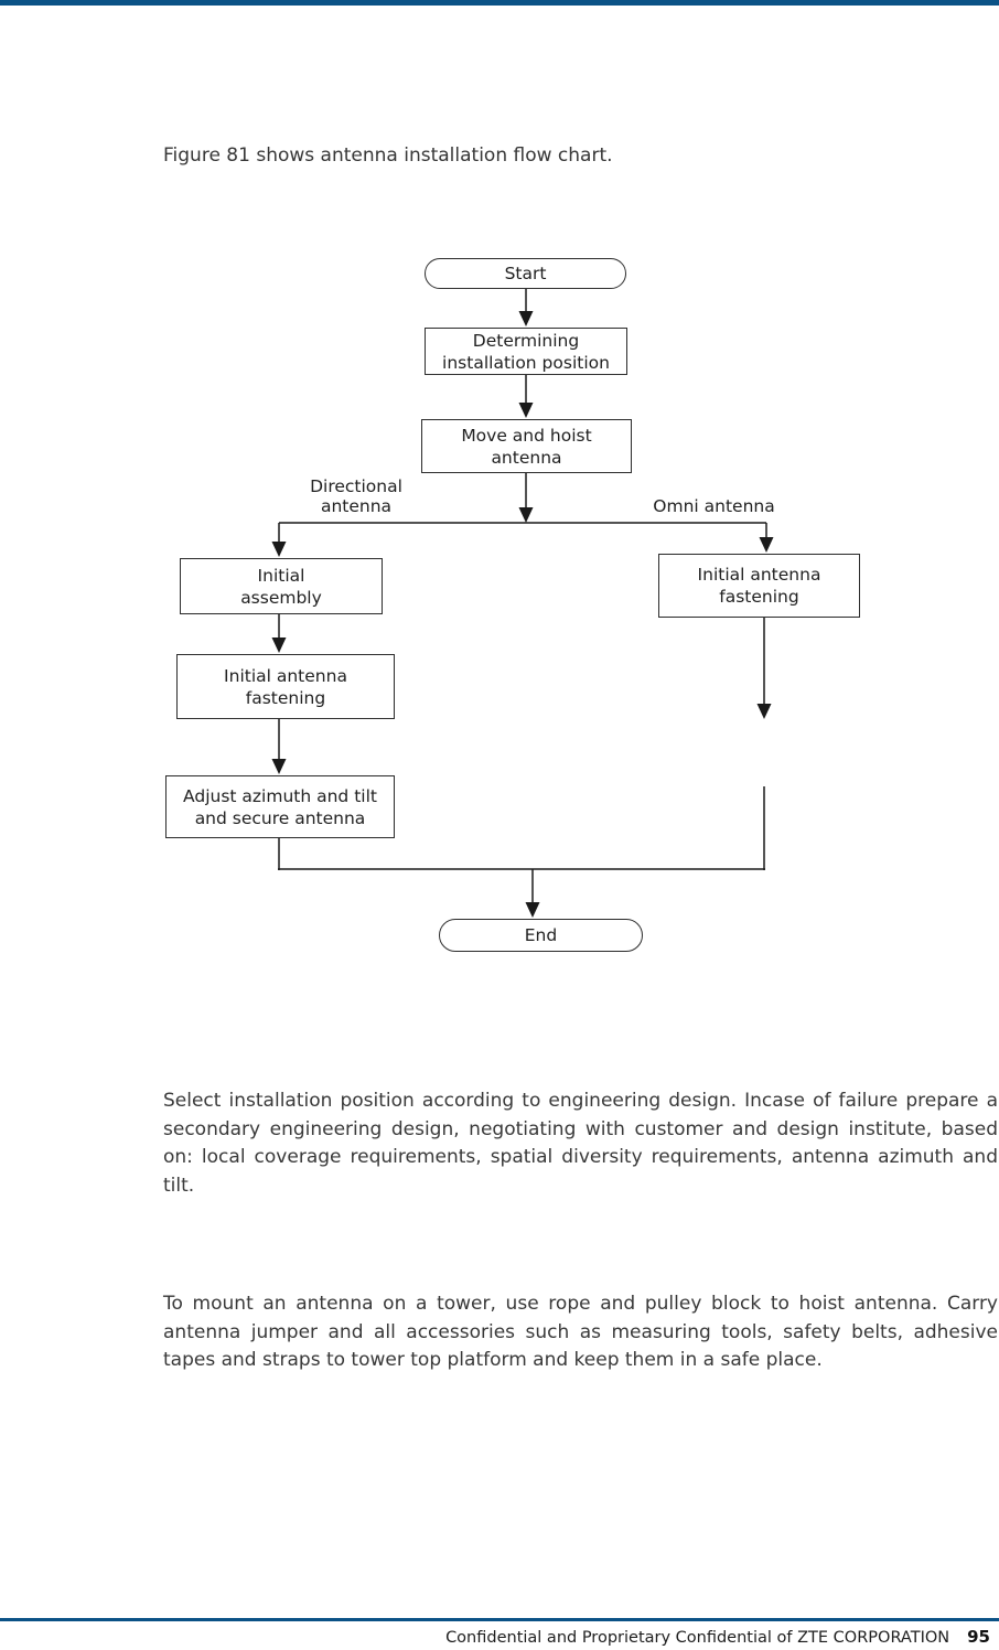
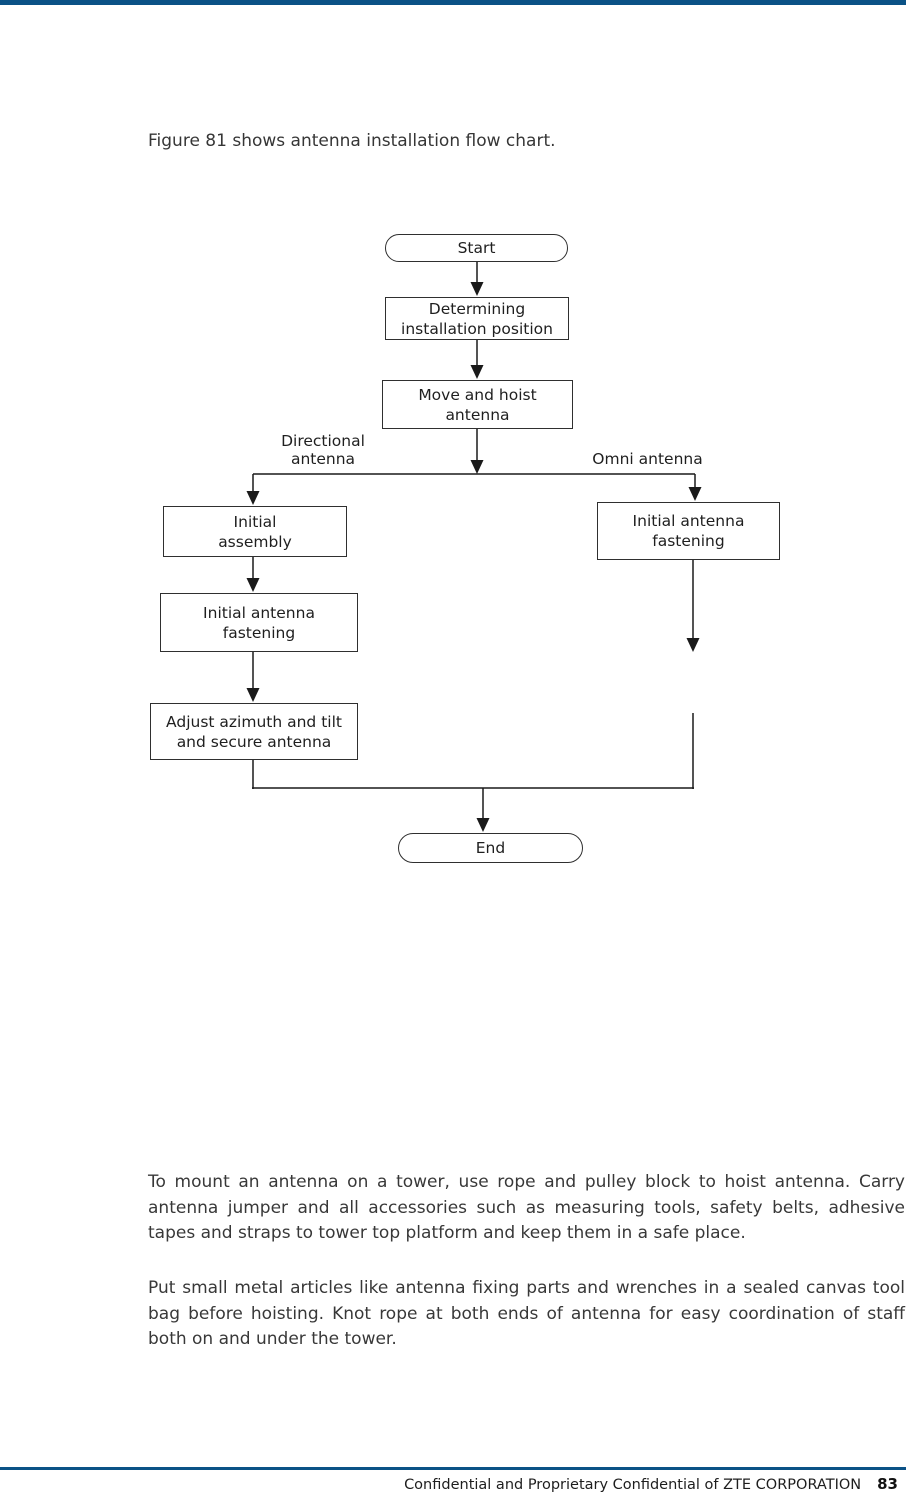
  Figure 81 shows antenna installation flow chart.
  Start
  Determining
  installation position
  Move and hoist
  antenna
  Directional
  antenna
  Omni antenna
  Initial
  assembly
  Initial antenna
  fastening
  Adjust azimuth and tilt
  and secure antenna
  Initial antenna
  fastening
  End
- Select installation position according to engineering design. Incase of failure prepare a secondary engineering design, negotiating with customer and design institute, based on: local coverage requirements, spatial diversity requirements, antenna azimuth and tilt.
  To mount an antenna on a tower, use rope and pulley block to hoist antenna. Carry antenna jumper and all accessories such as measuring tools, safety belts, adhesive tapes and straps to tower top platform and keep them in a safe place.
+ Put small metal articles like antenna fixing parts and wrenches in a sealed canvas tool bag before hoisting. Knot rope at both ends of antenna for easy coordination of staff both on and under the tower.
  Confidential and Proprietary Confidential of ZTE CORPORATION
- 95
+ 83
